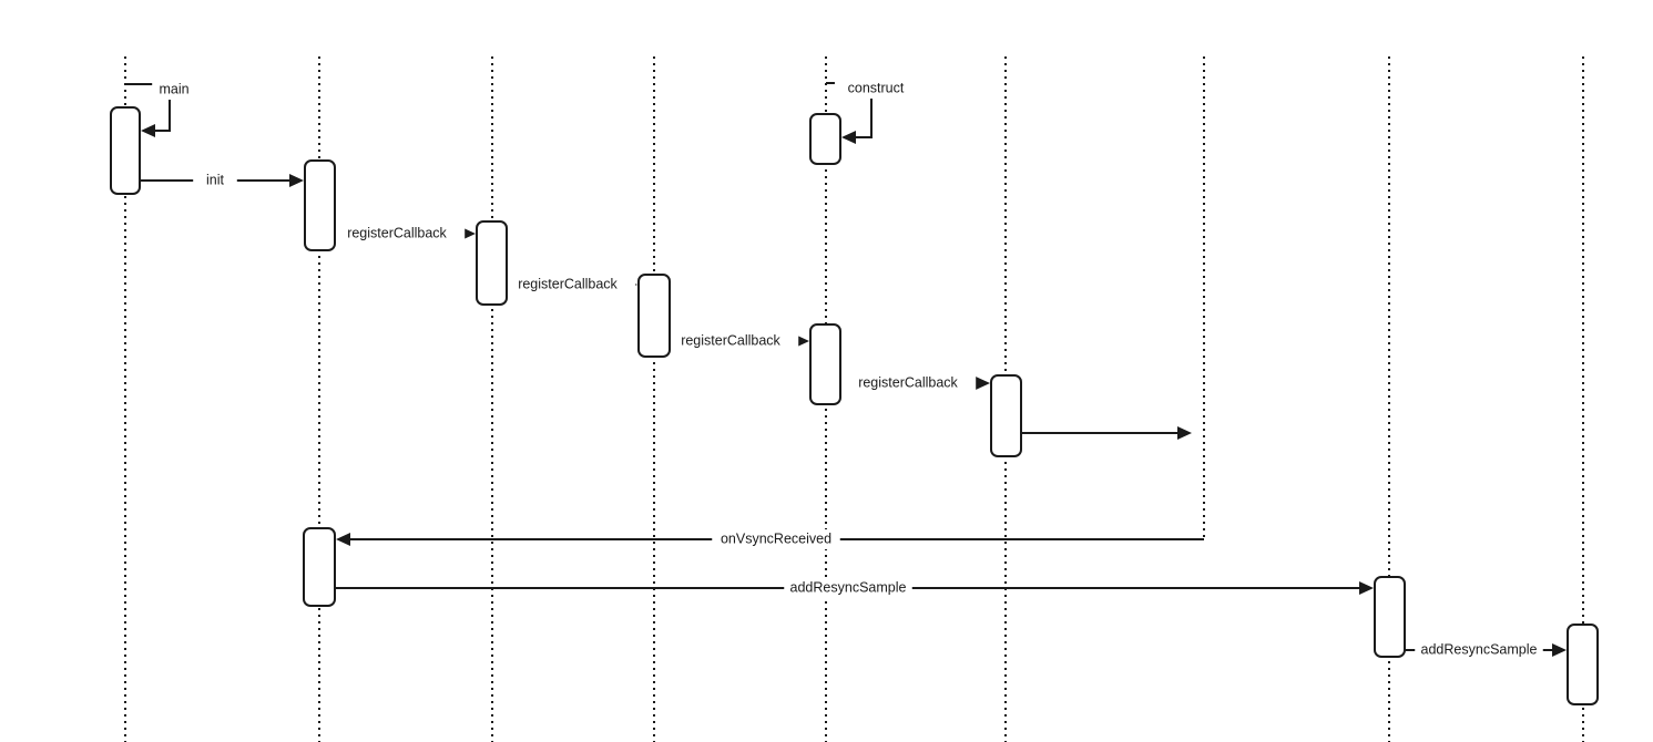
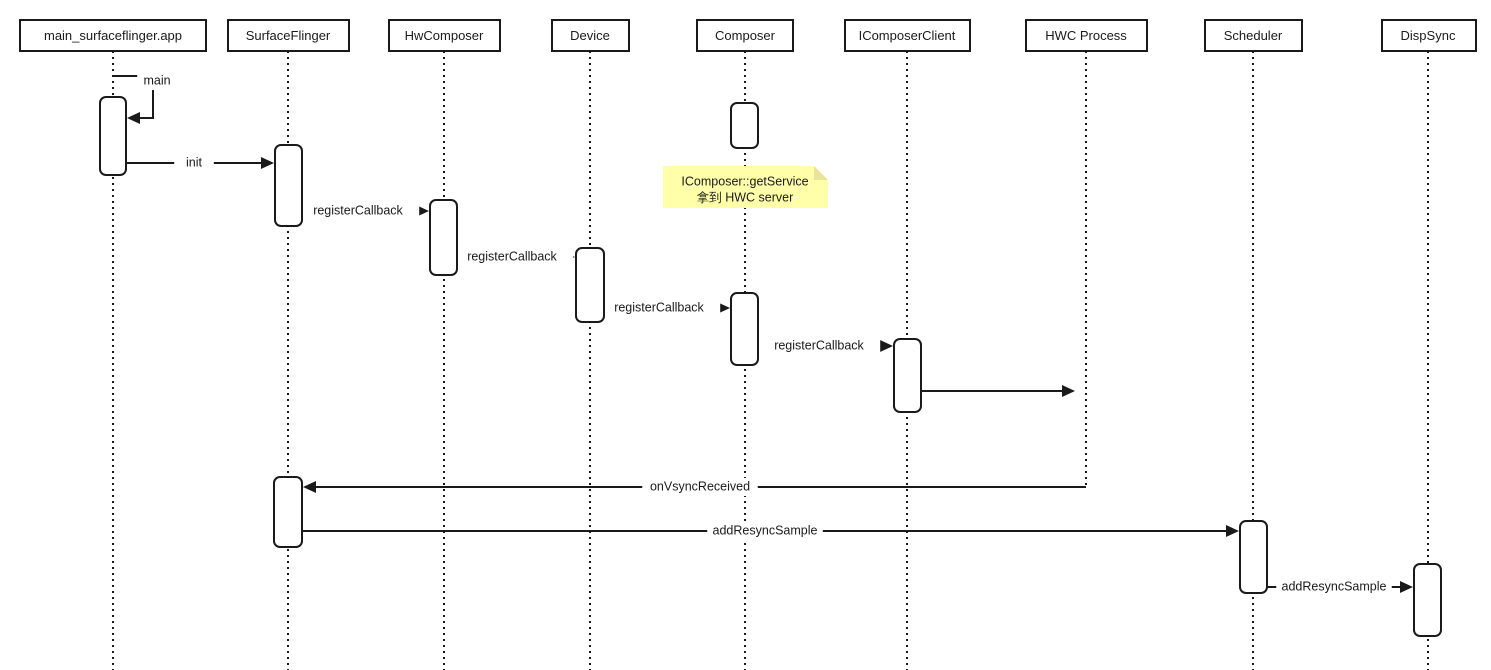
+ IComposer::getService
+ 拿到 HWC server
  main
  init
  registerCallback
  registerCallback
  registerCallback
  registerCallback
- construct
  onVsyncReceived
  addResyncSample
  addResyncSample
+ main_surfaceflinger.app
+ SurfaceFlinger
+ HwComposer
+ Device
+ Composer
+ IComposerClient
+ HWC Process
+ Scheduler
+ DispSync
